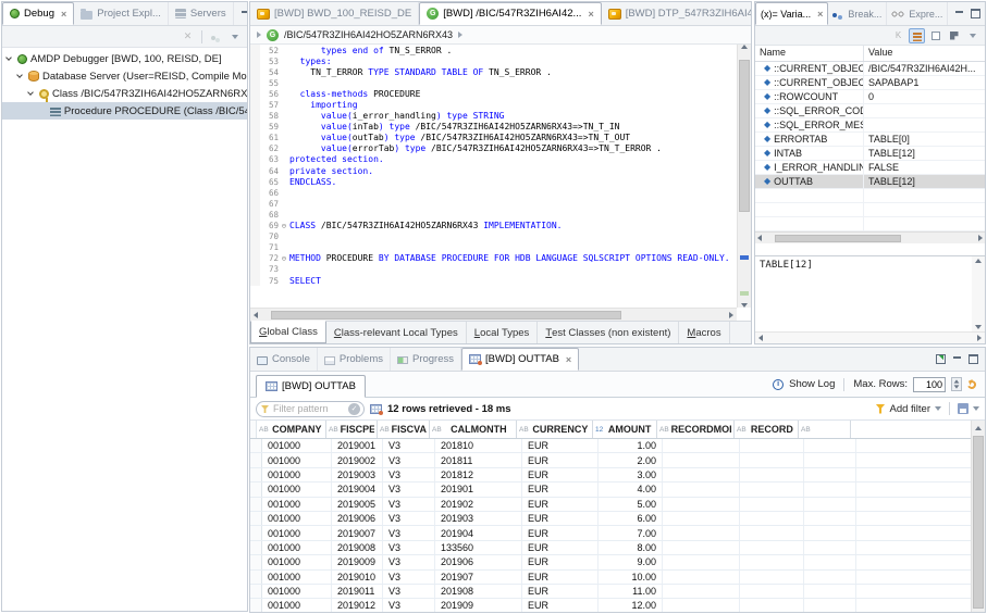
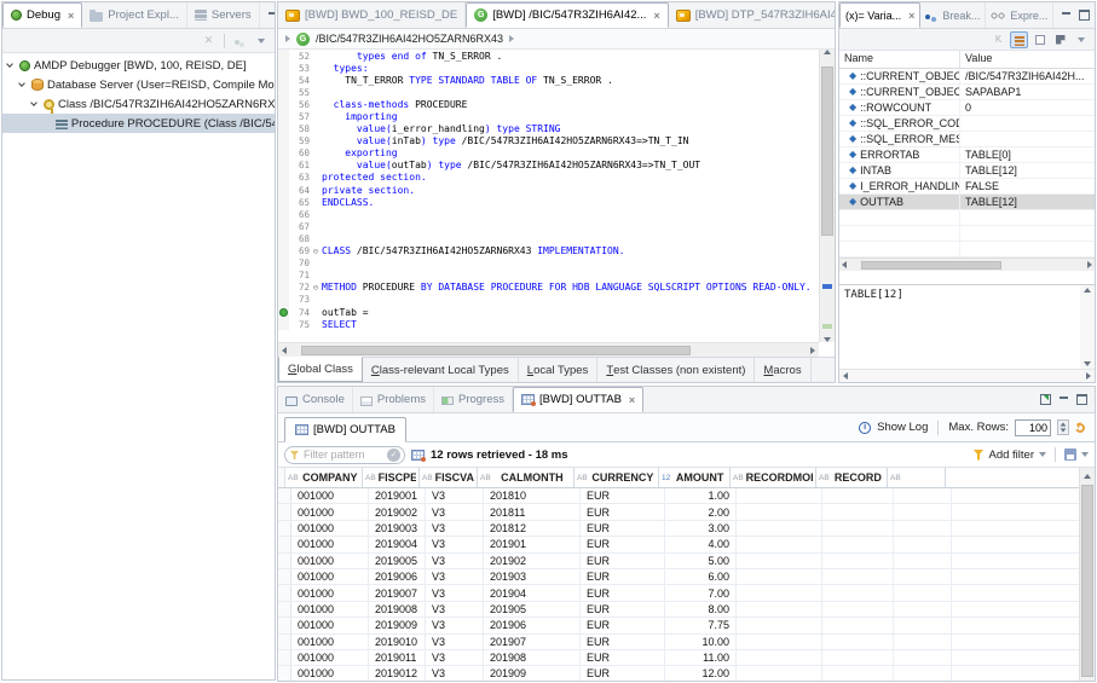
  Debug
  ×
  Project Expl...
  Servers
  ✕
  AMDP Debugger [BWD, 100, REISD, DE]
  Database Server (User=REISD, Compile Mo
  Class /BIC/547R3ZIH6AI42HO5ZARN6RX
  Procedure PROCEDURE (Class /BIC/5
  [BWD] BWD_100_REISD_DE
  [BWD] /BIC/547R3ZIH6AI42...
  ×
  [BWD] DTP_547R3ZIH6AI4
  /BIC/547R3ZIH6AI42HO5ZARN6RX43
  52
  types end of TN_S_ERROR .
  53
  types:
  54
  TN_T_ERROR TYPE STANDARD TABLE OF TN_S_ERROR .
  55
  56
  class-methods PROCEDURE
  57
  importing
  58
  value(i_error_handling) type STRING
  59
  value(inTab) type /BIC/547R3ZIH6AI42HO5ZARN6RX43=>TN_T_IN
+ 60
+ exporting
  61
  value(outTab) type /BIC/547R3ZIH6AI42HO5ZARN6RX43=>TN_T_OUT
- 62
- value(errorTab) type /BIC/547R3ZIH6AI42HO5ZARN6RX43=>TN_T_ERROR .
  63
  protected section.
  64
  private section.
  65
  ENDCLASS.
  66
  67
  68
  69
  ⊖
  CLASS /BIC/547R3ZIH6AI42HO5ZARN6RX43 IMPLEMENTATION.
  70
  71
  72
  ⊖
  METHOD PROCEDURE BY DATABASE PROCEDURE FOR HDB LANGUAGE SQLSCRIPT OPTIONS READ-ONLY.
  73
+ 74
+ outTab =
  75
  SELECT
  G
  lobal Class
  C
  lass-relevant Local Types
  L
  ocal Types
  T
  est Classes (non existent)
  M
  acros
  (x)= Varia...
  ×
  Break...
  Expre...
  K
  Name
  Value
  ◆
  ::CURRENT_OBJEC
  /BIC/547R3ZIH6AI42H...
  ◆
  ::CURRENT_OBJEC
  SAPABAP1
  ◆
  ::ROWCOUNT
  0
  ◆
  ::SQL_ERROR_CO
  ◆
  ::SQL_ERROR_ME
  ◆
  ERRORTAB
  TABLE[0]
  ◆
  INTAB
  TABLE[12]
  ◆
  I_ERROR_HANDLIN
  FALSE
  ◆
  OUTTAB
  TABLE[12]
  TABLE[12]
  Console
  Problems
  Progress
  [BWD] OUTTAB
  ×
  [BWD] OUTTAB
  Show Log
  Max. Rows:
  100
  Filter pattern
  12 rows retrieved - 18 ms
  Add filter
  COMPANY
  FISCPE
  CALMONTH
  CURRENCY
  AMOUNT
  RECORDMO
  RECORD
  001000
  2019001
  V3
  201810
  EUR
  1.00
  001000
  2019002
  V3
  201811
  EUR
  2.00
  001000
  2019003
  V3
  201812
  EUR
  3.00
  001000
  2019004
  V3
  201901
  EUR
  4.00
  001000
  2019005
  V3
  201902
  EUR
  5.00
  001000
  2019006
  V3
  201903
  EUR
  6.00
  001000
  2019007
  V3
  201904
  EUR
  7.00
  001000
  2019008
  V3
- 133560
+ 201905
  EUR
  8.00
  001000
  2019009
  V3
  201906
  EUR
- 9.00
+ 7.75
  001000
  2019010
  V3
  201907
  EUR
  10.00
  001000
  2019011
  V3
  201908
  EUR
  11.00
  001000
  2019012
  V3
  201909
  EUR
  12.00
